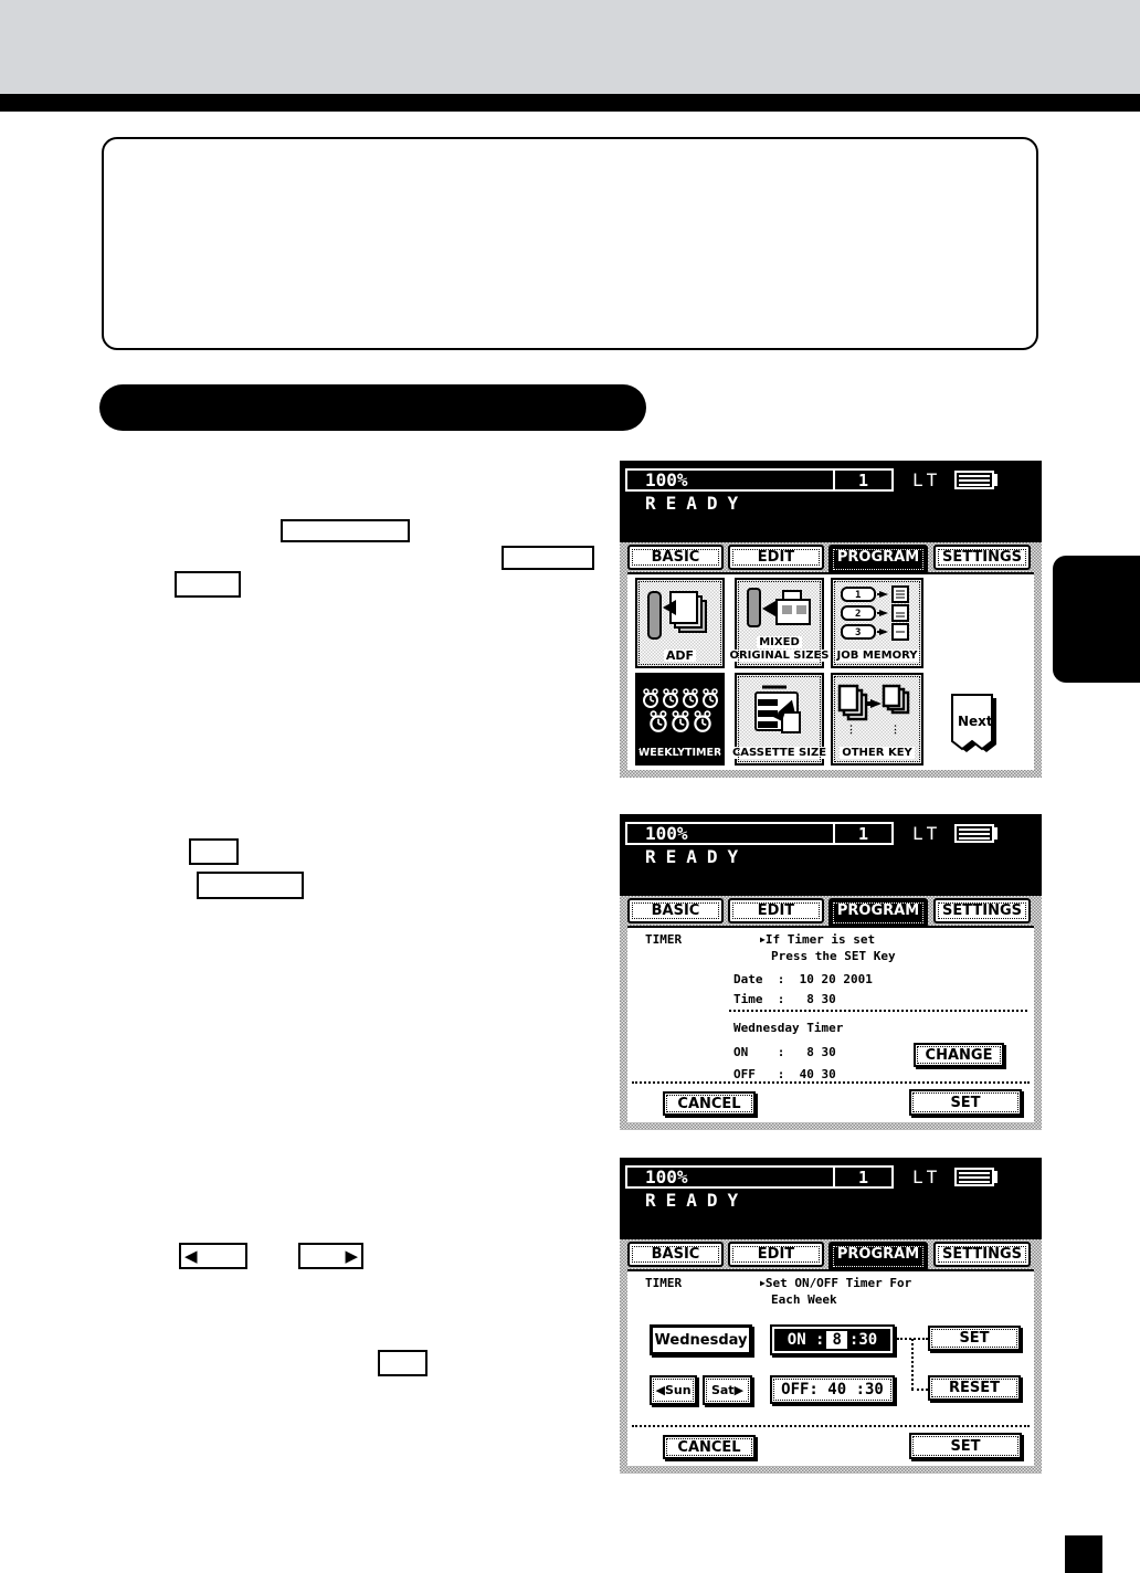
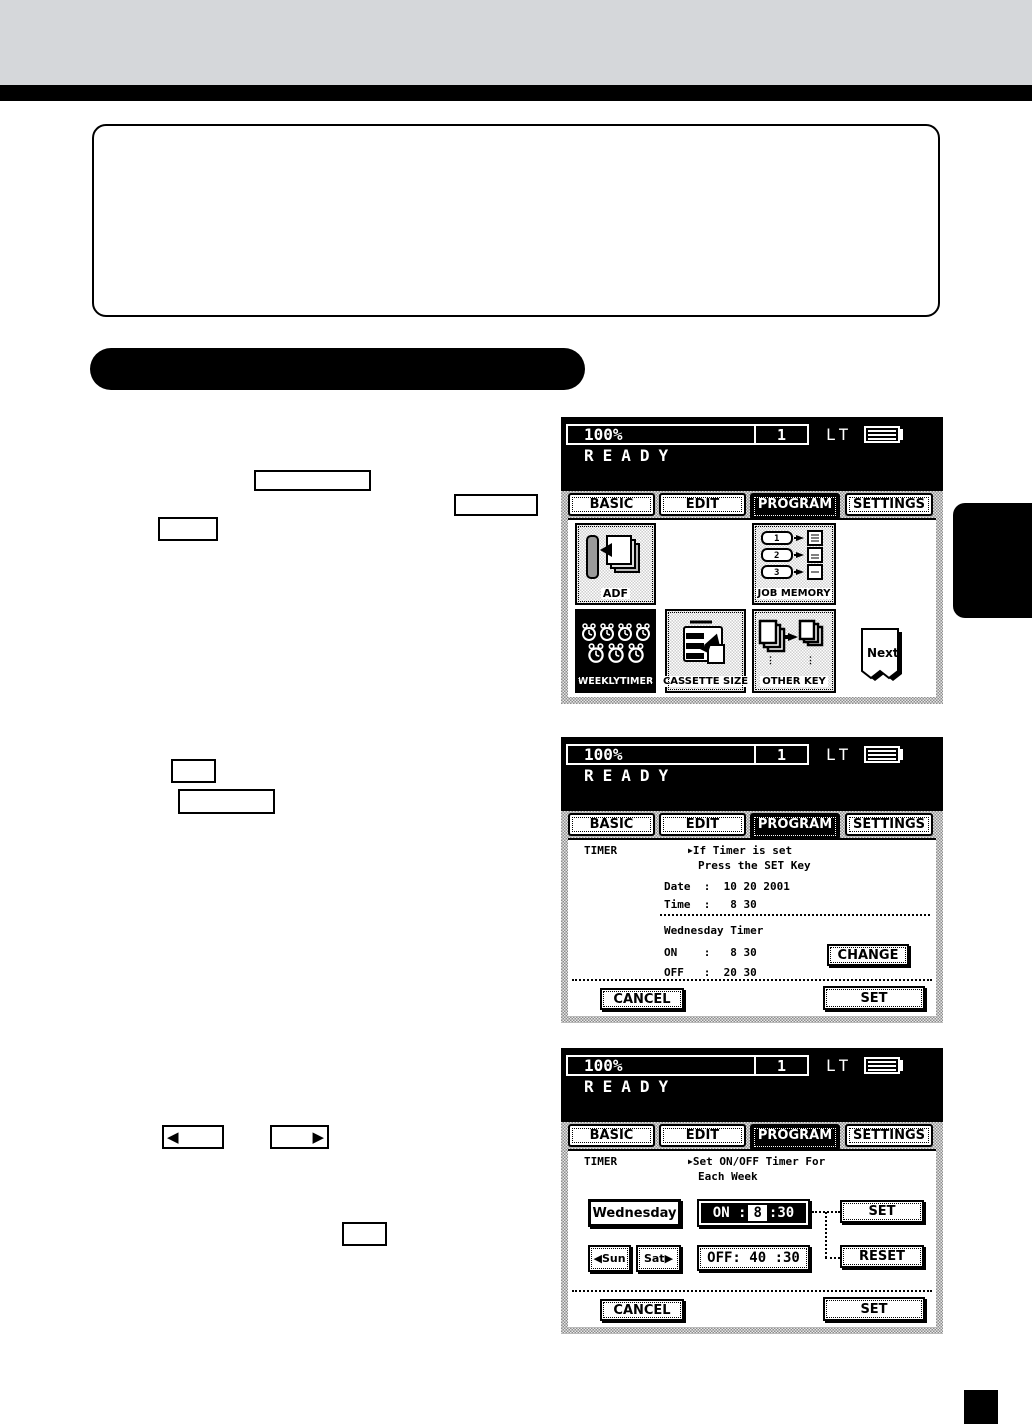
  ◀
  ▶
  100%
  1
  LT
  READY
  BASIC
  EDIT
  PROGRAM
  SETTINGS
  ADF
- MIXED
- ORIGINAL SIZES
  1
  2
  3
  JOB MEMORY
  WEEKLYTIMER
  CASSETTE SIZE
  ⋮
  ⋮
  OTHER KEY
  Next
  100%
  1
  LT
  READY
  BASIC
  EDIT
  PROGRAM
  SETTINGS
  TIMER
  ▶If Timer is set
  Press the SET Key
  Date : 10 20 2001
  Time : 8 30
  Wednesday Timer
  ON : 8 30
- OFF : 40 30
+ OFF : 20 30
  CHANGE
  CANCEL
  SET
  100%
  1
  LT
  READY
  BASIC
  EDIT
  PROGRAM
  SETTINGS
  TIMER
  ▶Set ON/OFF Timer For
  Each Week
  Wednesday
  ON :
  8
  :30
  SET
  ◀
  Sun
  Sat
  ▶
  OFF: 40 :30
  RESET
  CANCEL
  SET
